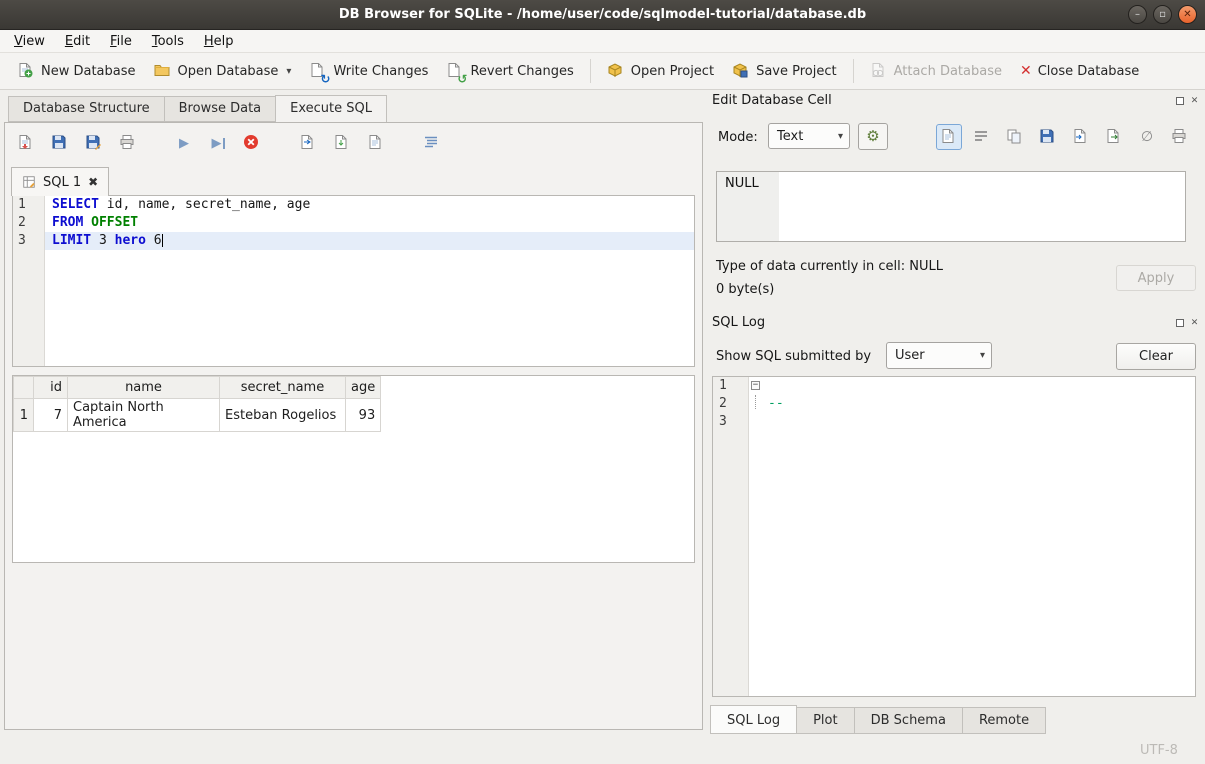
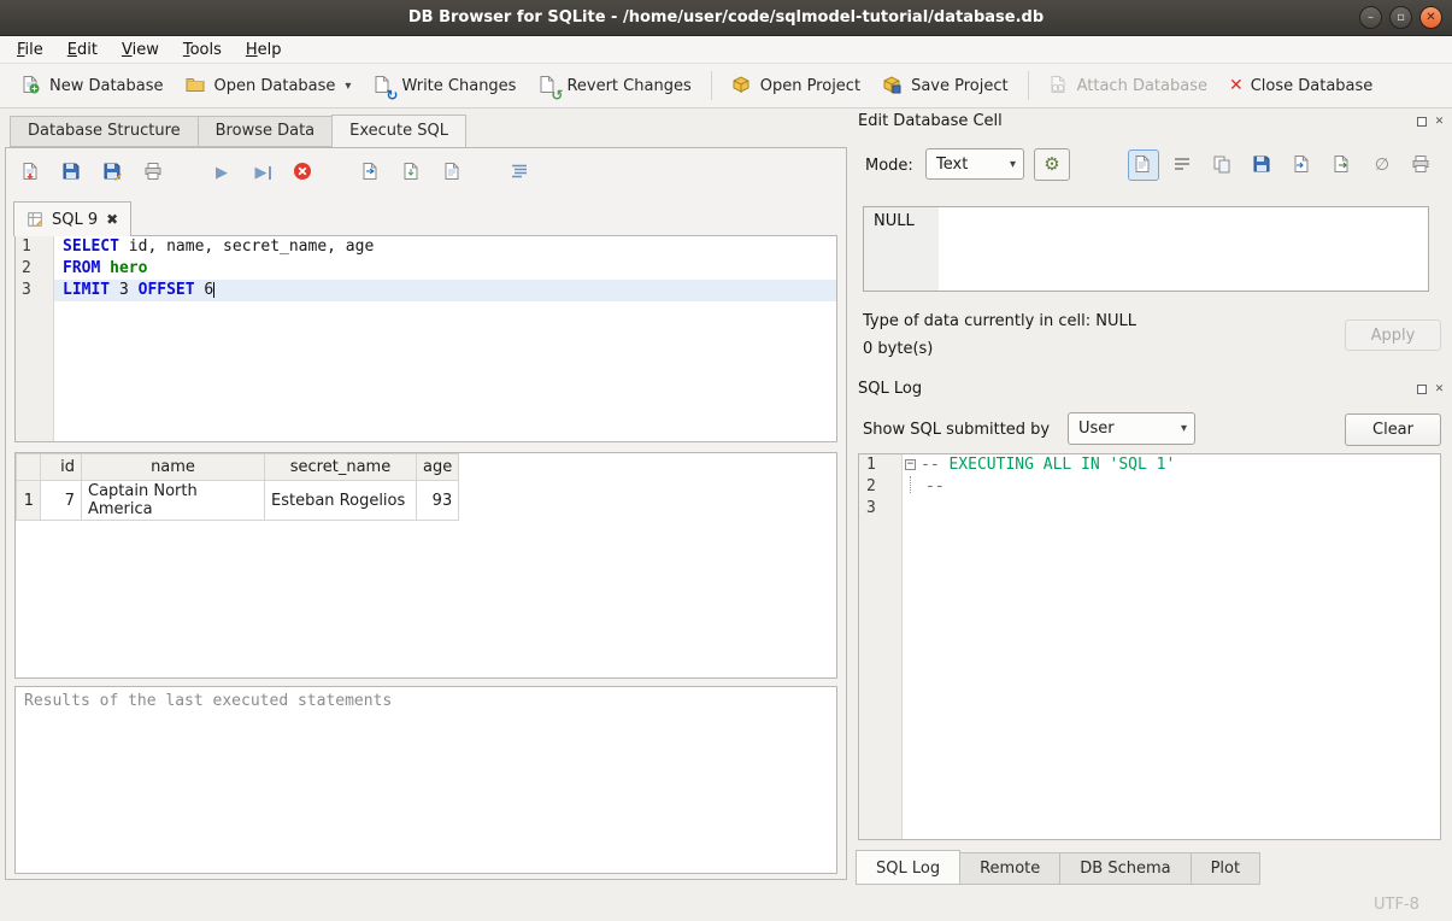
  DB Browser for SQLite - /home/user/code/sqlmodel-tutorial/database.db
  –
  ▫
  ✕
- View
+ File
  Edit
- File
+ View
  Tools
  Help
  New Database
  Open Database
  ▾
  ↻
  Write Changes
  ↺
  Revert Changes
  Open Project
  Save Project
  Attach Database
  ✕
  Close Database
  Database Structure
  Browse Data
  Execute SQL
  ▶
  ▶
- SQL 1
+ SQL 9
  ✖
  1
  SELECT id, name, secret_name, age
  2
- FROM OFFSET
+ FROM hero
  3
- LIMIT 3 hero 6
+ LIMIT 3 OFFSET 6
  	id	name	secret_name	age
  1	7	Captain North America	Esteban Rogelios	93
+ Results of the last executed statements
  Edit Database Cell
  ✕
  Mode:
  Text
  ▾
  ⚙
  ∅
  NULL
  Type of data currently in cell: NULL
  0 byte(s)
  Apply
  SQL Log
  ✕
  Show SQL submitted by
  User
  ▾
  Clear
  1
  −
+ -- EXECUTING ALL IN 'SQL 1'
  2
  --
  3
  SQL Log
- Plot
+ Remote
  DB Schema
- Remote
+ Plot
  UTF-8
